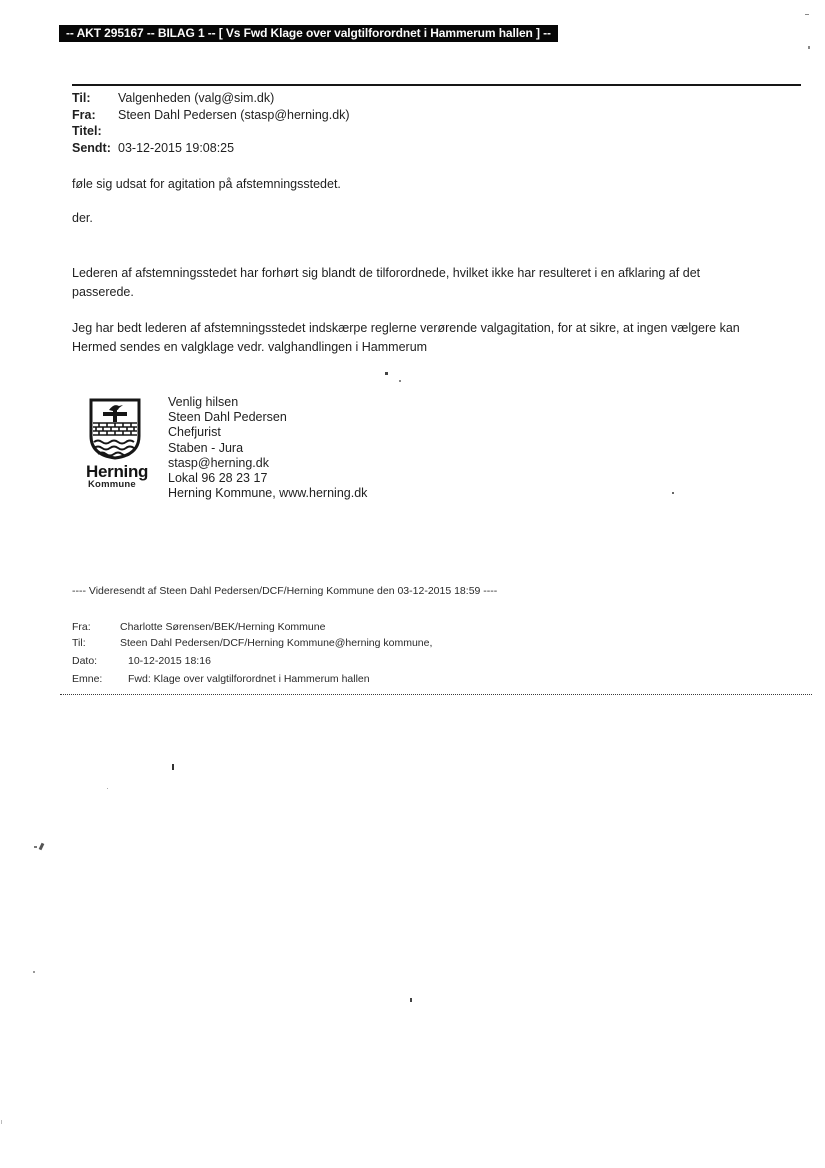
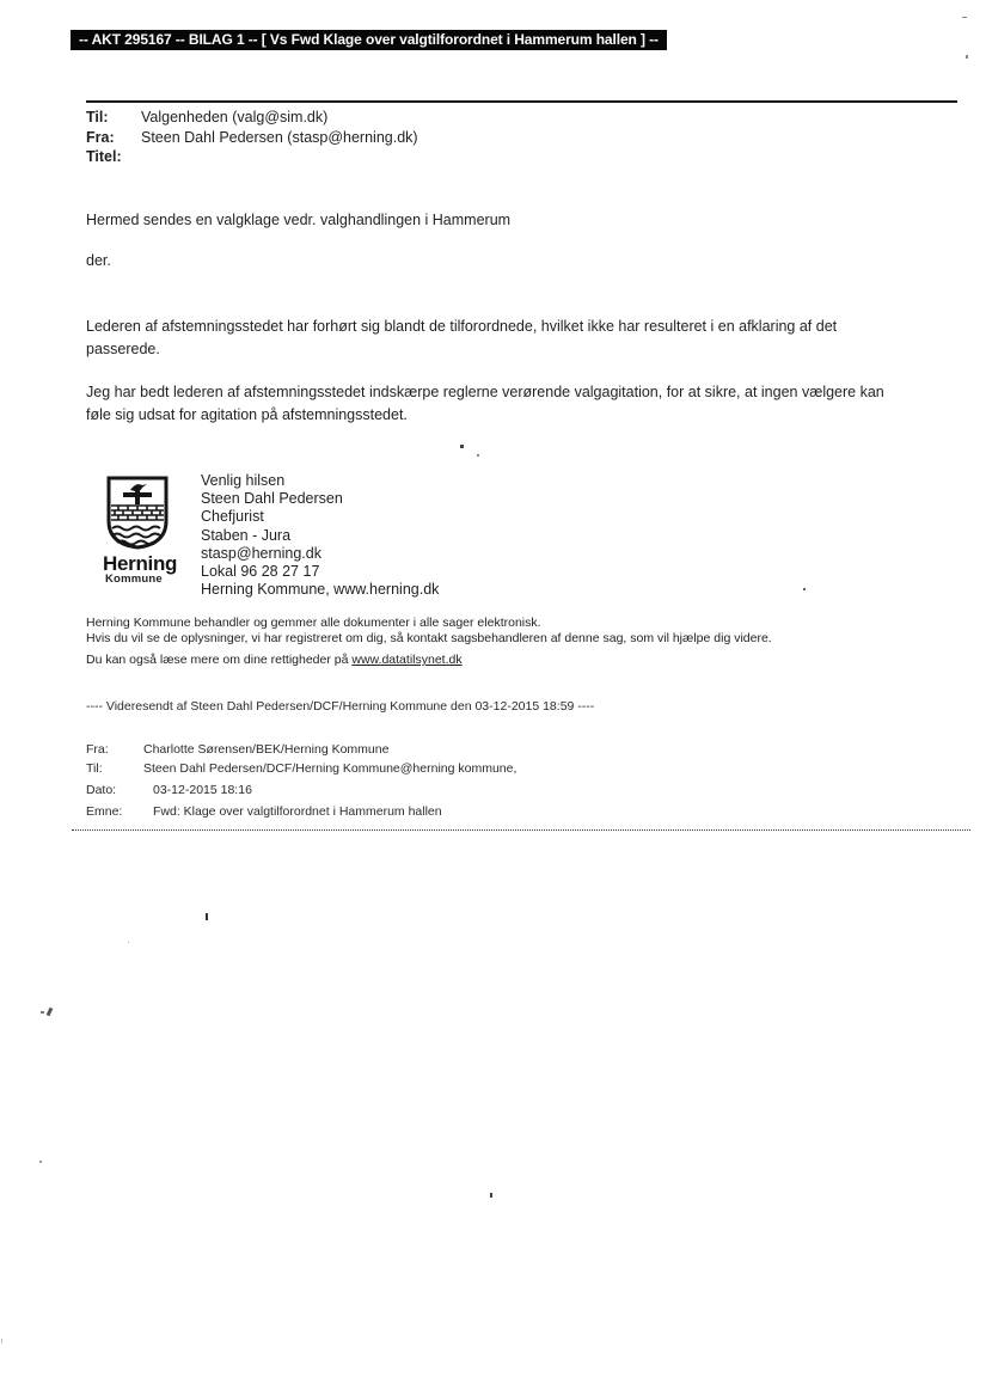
  -- AKT 295167 -- BILAG 1 -- [ Vs Fwd Klage over valgtilforordnet i Hammerum hallen ] --
  Til:
  Valgenheden (valg@sim.dk)
  Fra:
  Steen Dahl Pedersen (stasp@herning.dk)
  Titel:
- Sendt:
- 03-12-2015 19:08:25
- føle sig udsat for agitation på afstemningsstedet.
+ Hermed sendes en valgklage vedr. valghandlingen i Hammerum
  der.
  Lederen af afstemningsstedet har forhørt sig blandt de tilforordnede, hvilket ikke har resulteret i en afklaring af det
  passerede.
  Jeg har bedt lederen af afstemningsstedet indskærpe reglerne verørende valgagitation, for at sikre, at ingen vælgere kan
- Hermed sendes en valgklage vedr. valghandlingen i Hammerum
+ føle sig udsat for agitation på afstemningsstedet.
  Herning
  Kommune
  Venlig hilsen
  Steen Dahl Pedersen
  Chefjurist
  Staben - Jura
  stasp@herning.dk
- Lokal 96 28 23 17
+ Lokal 96 28 27 17
  Herning Kommune, www.herning.dk
+ Herning Kommune behandler og gemmer alle dokumenter i alle sager elektronisk.
+ Hvis du vil se de oplysninger, vi har registreret om dig, så kontakt sagsbehandleren af denne sag, som vil hjælpe dig videre.
+ Du kan også læse mere om dine rettigheder på www.datatilsynet.dk
  ---- Videresendt af Steen Dahl Pedersen/DCF/Herning Kommune den 03-12-2015 18:59 ----
  Fra:
  Charlotte Sørensen/BEK/Herning Kommune
  Til:
  Steen Dahl Pedersen/DCF/Herning Kommune@herning kommune,
  Dato:
- 10-12-2015 18:16
+ 03-12-2015 18:16
  Emne:
  Fwd: Klage over valgtilforordnet i Hammerum hallen
